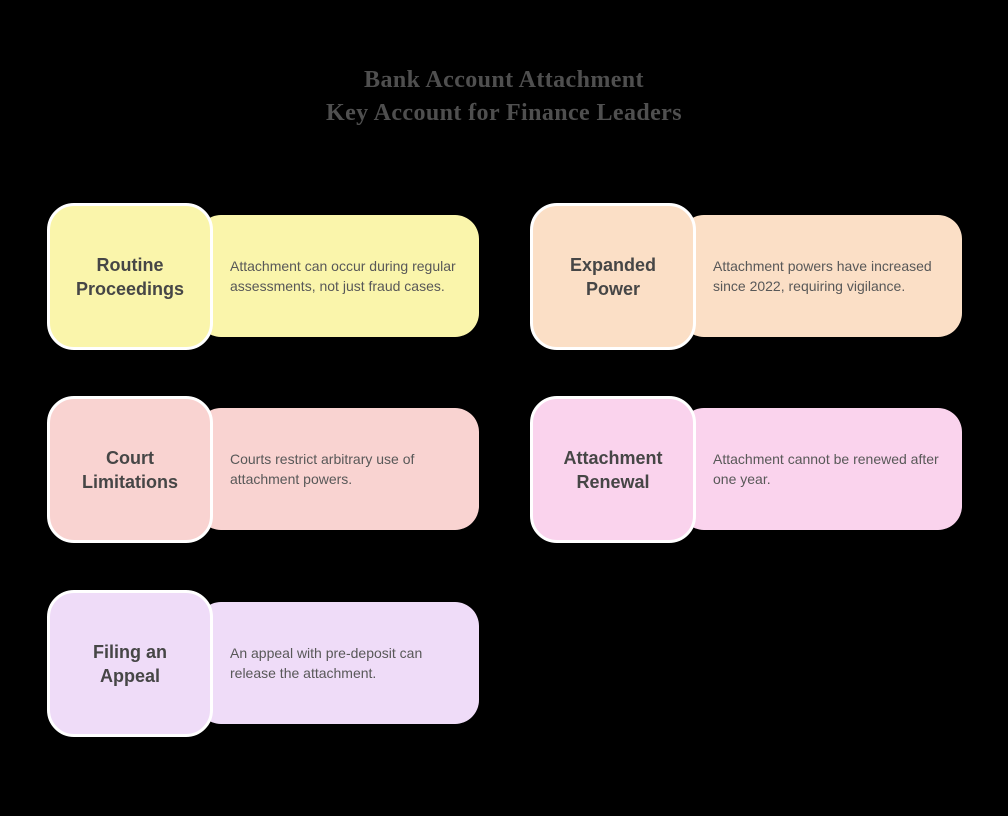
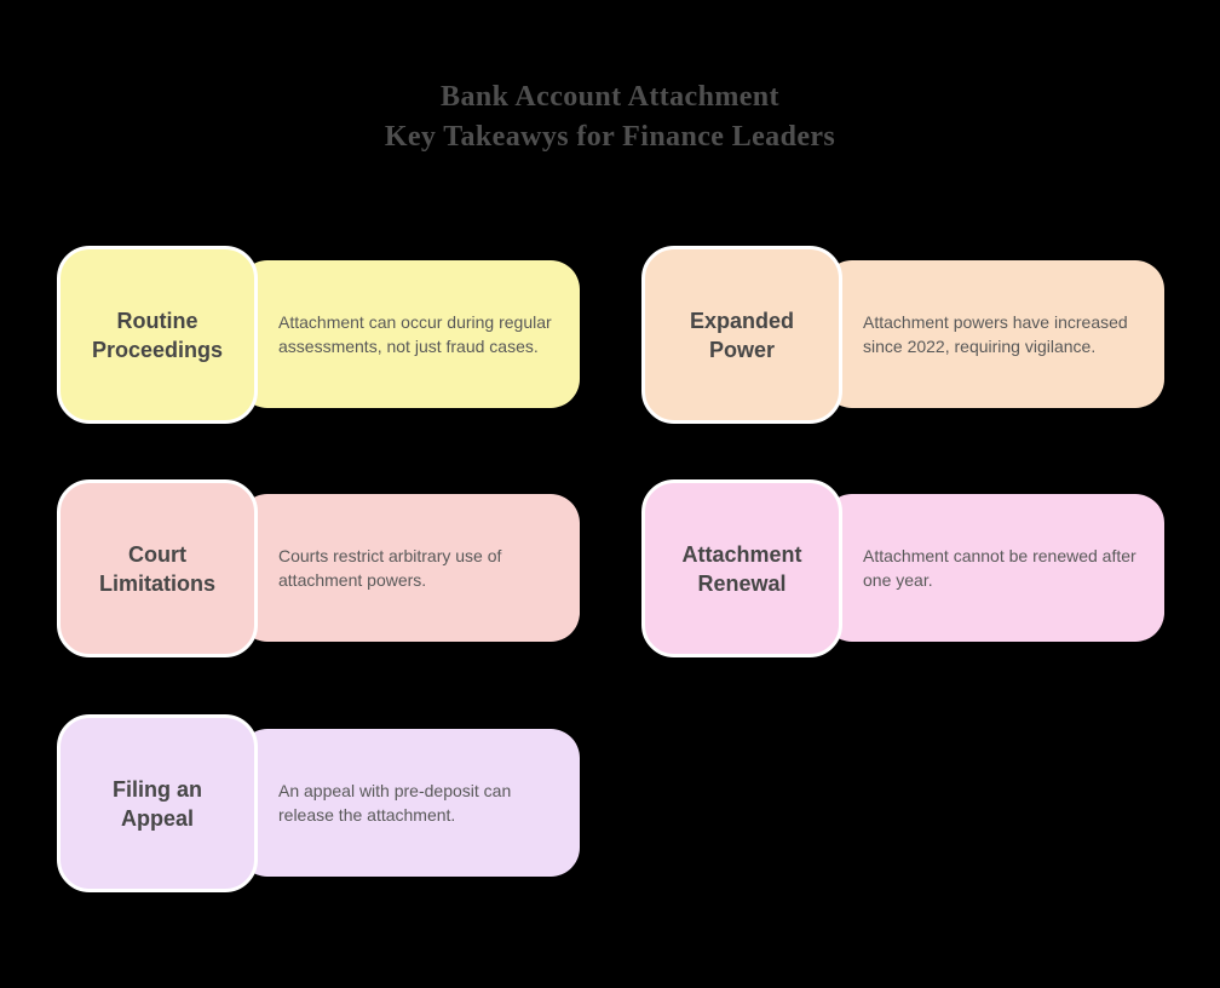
  Bank Account Attachment
- Key Account for Finance Leaders
+ Key Takeawys for Finance Leaders
  Attachment can occur during regular
  assessments, not just fraud cases.
  Routine
  Proceedings
  Attachment powers have increased
  since 2022, requiring vigilance.
  Expanded
  Power
  Courts restrict arbitrary use of
  attachment powers.
  Court
  Limitations
  Attachment cannot be renewed after
  one year.
  Attachment
  Renewal
  An appeal with pre-deposit can
  release the attachment.
  Filing an
  Appeal
